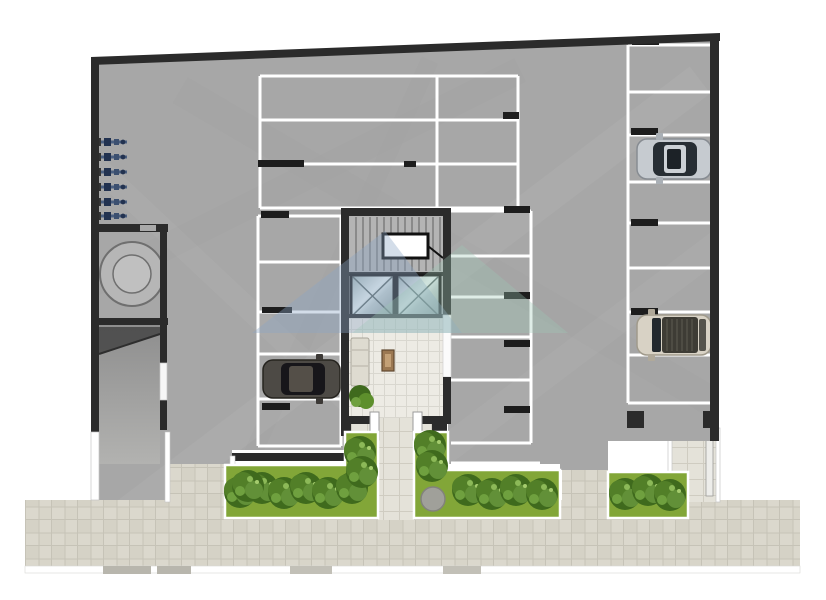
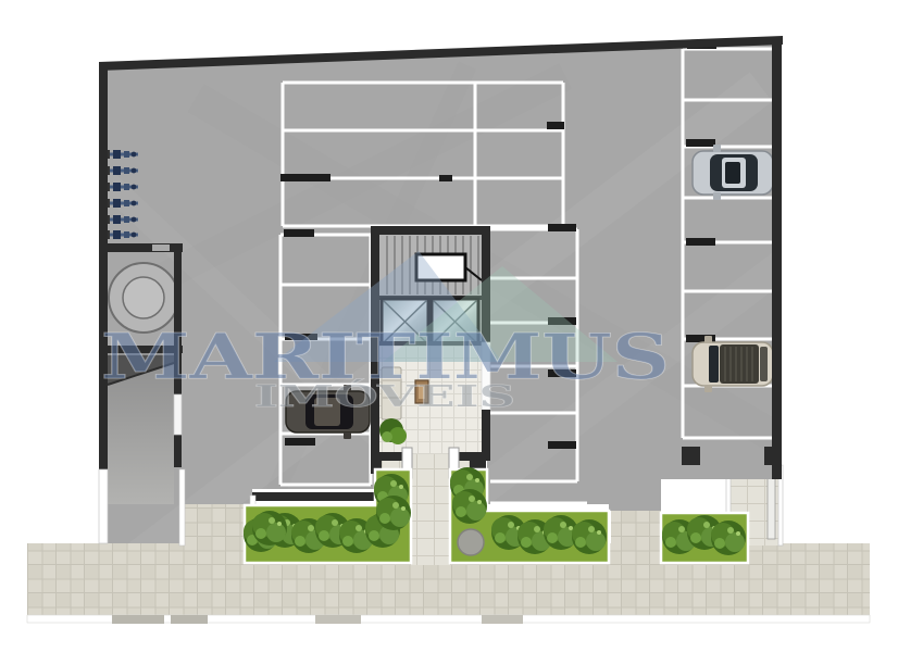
+ MARITIMUS
+ IMÓVEIS
